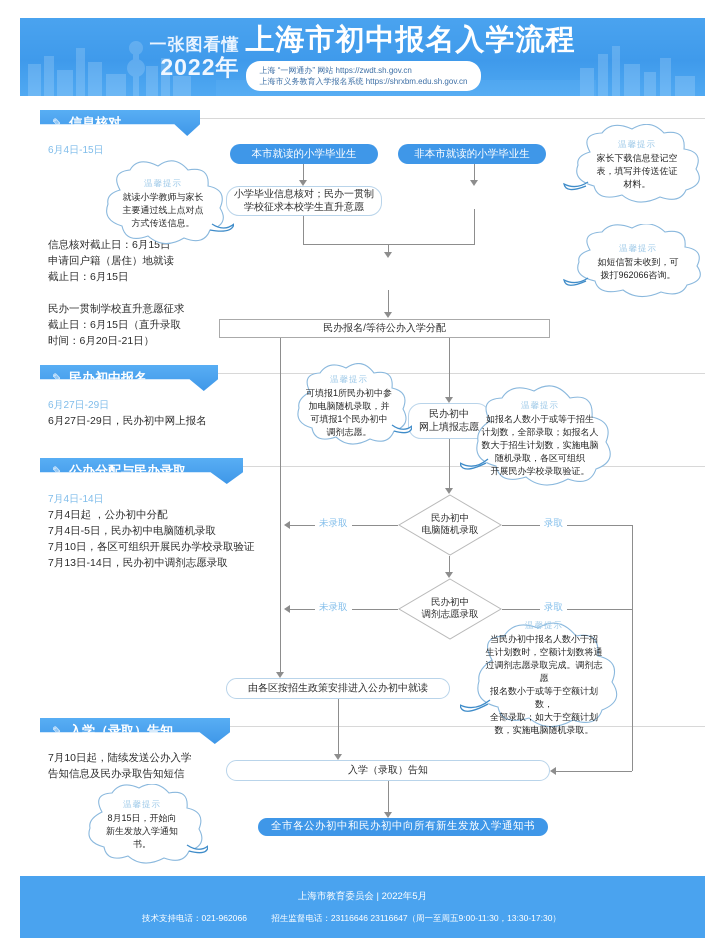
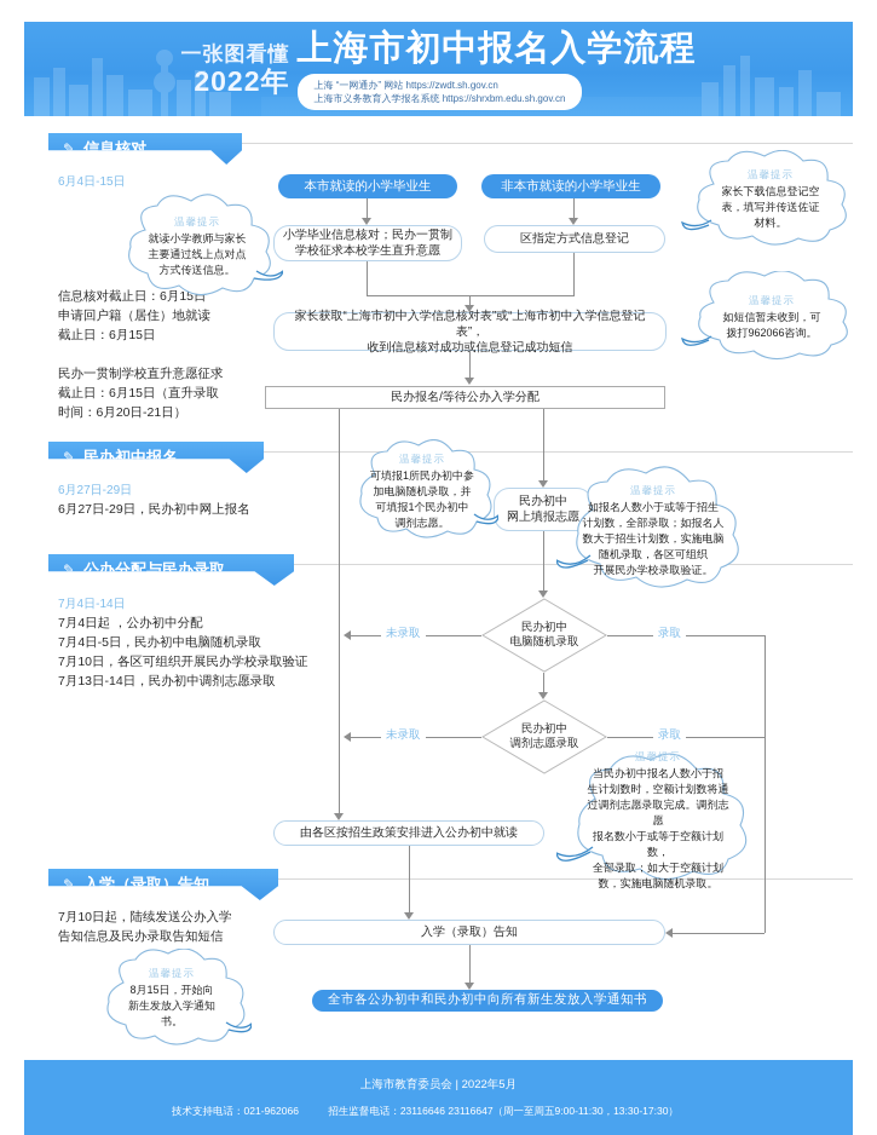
  一张图看懂
  2022年
  上海市初中报名入学流程
  上海 “一网通办” 网站 https://zwdt.sh.gov.cn
  上海市义务教育入学报名系统 https://shrxbm.edu.sh.gov.cn
  ✎
  信息核对
  6月4日-15日
  信息核对截止日：6月15日
  申请回户籍（居住）地就读
  截止日：6月15日
  民办一贯制学校直升意愿征求
  截止日：6月15日（直升录取
  时间：6月20日-21日）
  ✎
  民办初中报名
  6月27日-29日
  6月27日-29日，民办初中网上报名
  ✎
  公办分配与民办录取
  7月4日-14日
  7月4日起 ，公办初中分配
  7月4日-5日，民办初中电脑随机录取
  7月10日，各区可组织开展民办学校录取验证
  7月13日-14日，民办初中调剂志愿录取
  ✎
  入学（录取）告知
  7月10日起，陆续发送公办入学
  告知信息及民办录取告知短信
  本市就读的小学毕业生
  非本市就读的小学毕业生
  小学毕业信息核对；民办一贯制
  学校征求本校学生直升意愿
+ 区指定方式信息登记
+ 家长获取“上海市初中入学信息核对表”或“上海市初中入学信息登记表”，
+ 收到信息核对成功或信息登记成功短信
  民办报名/等待公办入学分配
  民办初中
  网上填报志愿
  民办初中
  电脑随机录取
  民办初中
  调剂志愿录取
  由各区按招生政策安排进入公办初中就读
  入学（录取）告知
  全市各公办初中和民办初中向所有新生发放入学通知书
  未录取
  录取
  未录取
  录取
  温馨提示
  就读小学教师与家长
  主要通过线上点对点
  方式传送信息。
  温馨提示
  家长下载信息登记空
  表，填写并传送佐证
  材料。
  温馨提示
  如短信暂未收到，可
  拨打962066咨询。
  温馨提示
  可填报1所民办初中参
  加电脑随机录取，并
  可填报1个民办初中
  调剂志愿。
  温馨提示
  如报名人数小于或等于招生
  计划数，全部录取；如报名人
  数大于招生计划数，实施电脑
  随机录取，各区可组织
  开展民办学校录取验证。
  温馨提示
  当民办初中报名人数小于招
  生计划数时，空额计划数将通
  过调剂志愿录取完成。调剂志愿
  报名数小于或等于空额计划数，
  全部录取；如大于空额计划
  数，实施电脑随机录取。
  温馨提示
  8月15日，开始向
  新生发放入学通知
  书。
  上海市教育委员会 | 2022年5月
  技术支持电话：021-962066 招生监督电话：23116646 23116647（周一至周五9:00-11:30，13:30-17:30）
